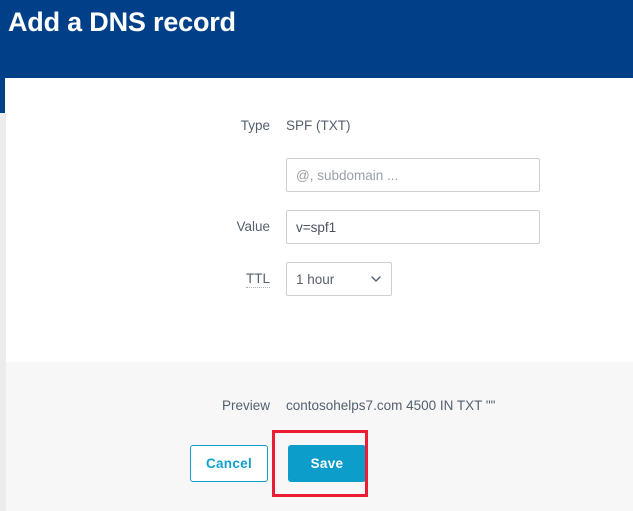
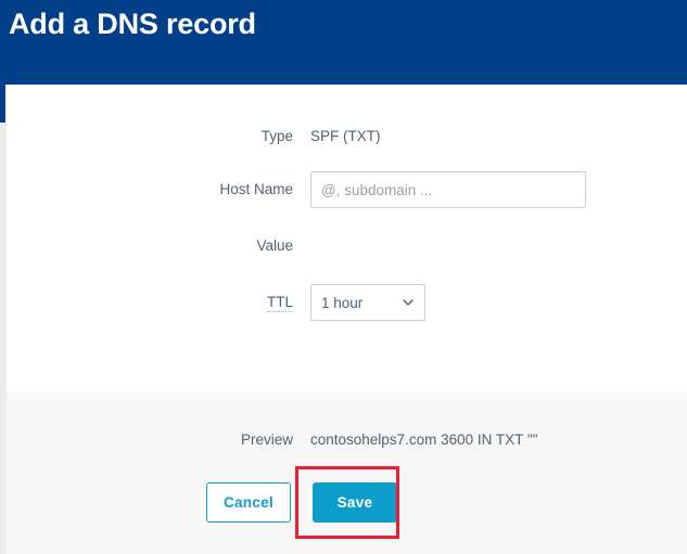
  Add a DNS record
  Type
  SPF (TXT)
+ Host Name
  @, subdomain ...
  Value
- v=spf1
  TTL
  1 hour
  Preview
- contosohelps7.com 4500 IN TXT ""
+ contosohelps7.com 3600 IN TXT ""
  Cancel
  Save
